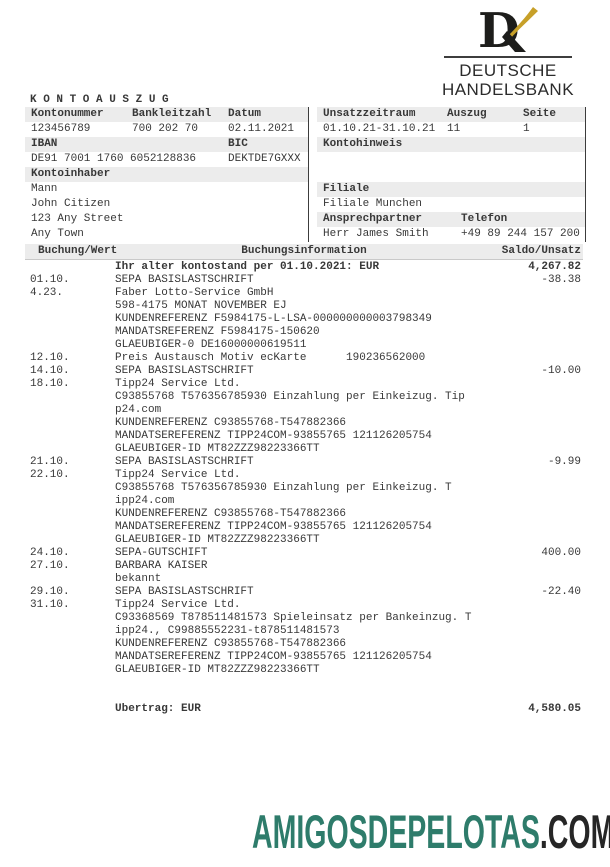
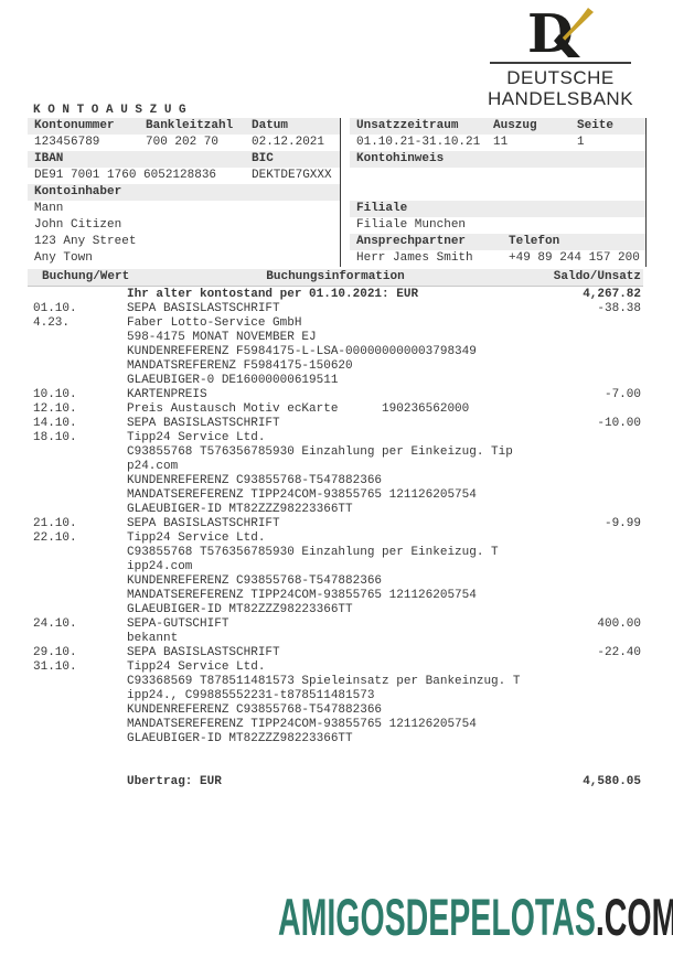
  D
  DEUTSCHE
  HANDELSBANK
  K O N T O A U S Z U G
  Kontonummer
  Bankleitzahl
  Datum
  123456789
  700 202 70
- 02.11.2021
+ 02.12.2021
  IBAN
  BIC
  DE91 7001 1760 6052128836
  DEKTDE7GXXX
  Kontoinhaber
  Mann
  John Citizen
  123 Any Street
  Any Town
  Unsatzzeitraum
  Auszug
  Seite
  01.10.21-31.10.21
  11
  1
  Kontohinweis
  Filiale
  Filiale Munchen
  Ansprechpartner
  Telefon
  Herr James Smith
  +49 89 244 157 200
  Buchung/Wert
  Buchungsinformation
  Saldo/Unsatz
  Ihr alter kontostand per 01.10.2021: EUR
  4,267.82
  01.10.
  SEPA BASISLASTSCHRIFT
  -38.38
  4.23.
  Faber Lotto-Service GmbH
  598-4175 MONAT NOVEMBER EJ
  KUNDENREFERENZ F5984175-L-LSA-000000000003798349
  MANDATSREFERENZ F5984175-150620
  GLAEUBIGER-0 DE16000000619511
+ 10.10.
+ KARTENPREIS
+ -7.00
  12.10.
  Preis Austausch Motiv ecKarte 190236562000
  14.10.
  SEPA BASISLASTSCHRIFT
  -10.00
  18.10.
  Tipp24 Service Ltd.
  C93855768 T576356785930 Einzahlung per Einkeizug. Tip
  p24.com
  KUNDENREFERENZ C93855768-T547882366
  MANDATSEREFERENZ TIPP24COM-93855765 121126205754
  GLAEUBIGER-ID MT82ZZZ98223366TT
  21.10.
  SEPA BASISLASTSCHRIFT
  -9.99
  22.10.
  Tipp24 Service Ltd.
  C93855768 T576356785930 Einzahlung per Einkeizug. T
  ipp24.com
  KUNDENREFERENZ C93855768-T547882366
  MANDATSEREFERENZ TIPP24COM-93855765 121126205754
  GLAEUBIGER-ID MT82ZZZ98223366TT
  24.10.
  SEPA-GUTSCHIFT
  400.00
- 27.10.
- BARBARA KAISER
  bekannt
  29.10.
  SEPA BASISLASTSCHRIFT
  -22.40
  31.10.
  Tipp24 Service Ltd.
  C93368569 T878511481573 Spieleinsatz per Bankeinzug. T
  ipp24., C99885552231-t878511481573
  KUNDENREFERENZ C93855768-T547882366
  MANDATSEREFERENZ TIPP24COM-93855765 121126205754
  GLAEUBIGER-ID MT82ZZZ98223366TT
  Ubertrag: EUR
  4,580.05
  AMIGOSDEPELOTAS.COM
